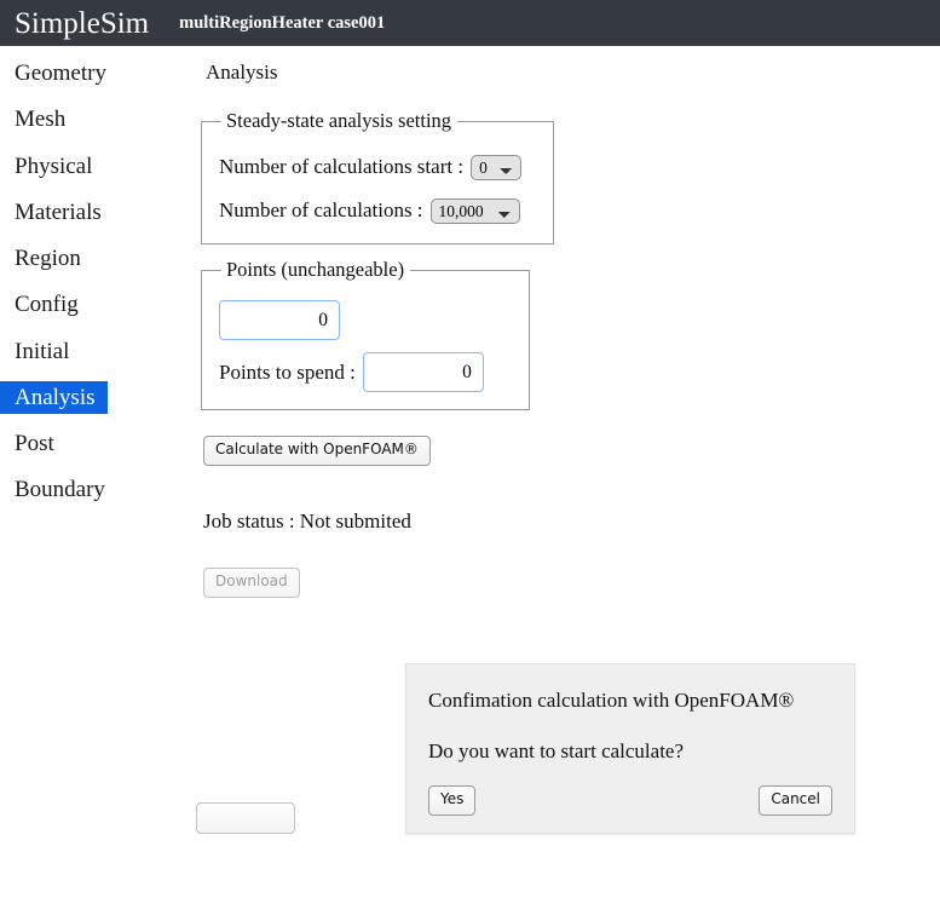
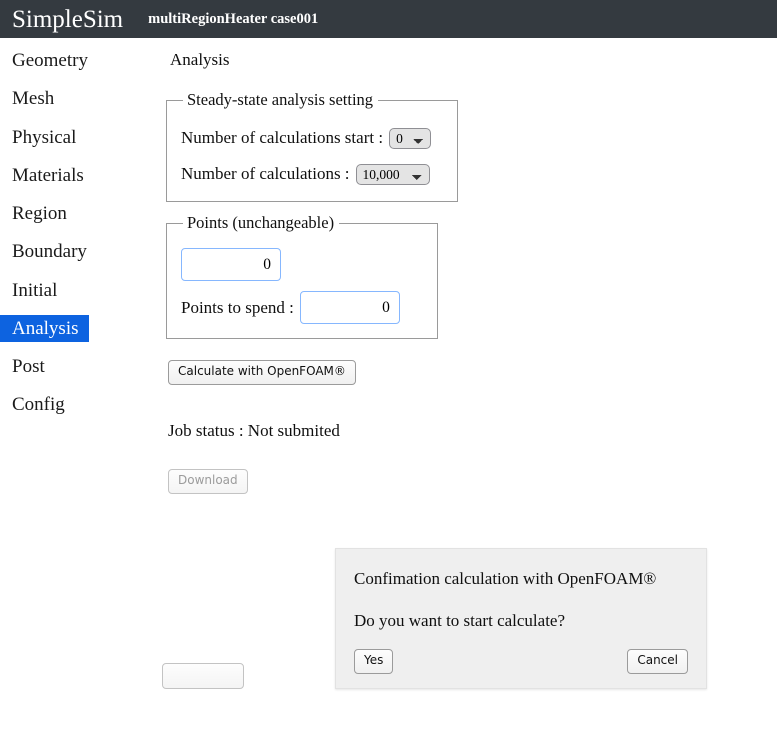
  SimpleSim
  multiRegionHeater case001
  Geometry
  Mesh
  Physical
  Materials
  Region
- Config
+ Boundary
  Initial
  Analysis
  Post
- Boundary
+ Config
  Analysis
  Steady-state analysis setting
  Number of calculations start :
  0
  Number of calculations :
  10,000
  Points (unchangeable)
  0
  Points to spend :
  0
  Calculate with OpenFOAM®
  Job status : Not submited
  Download
  Confimation calculation with OpenFOAM®
  Do you want to start calculate?
  Yes
  Cancel
